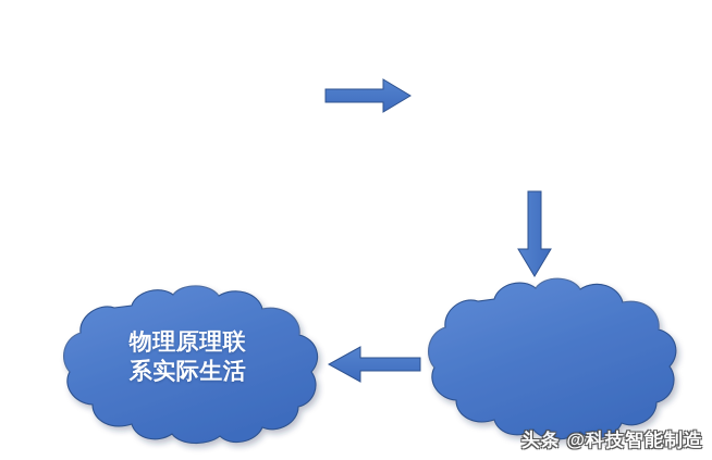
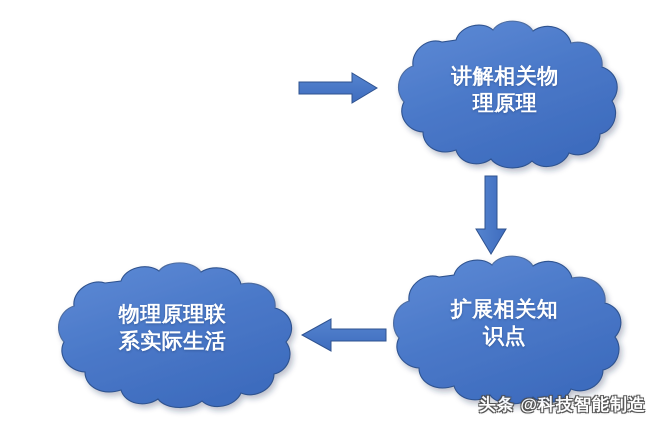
+ 讲解相关物
+ 理原理
+ 扩展相关知
+ 识点
  物理原理联
  系实际生活
  头条 @科技智能制造
